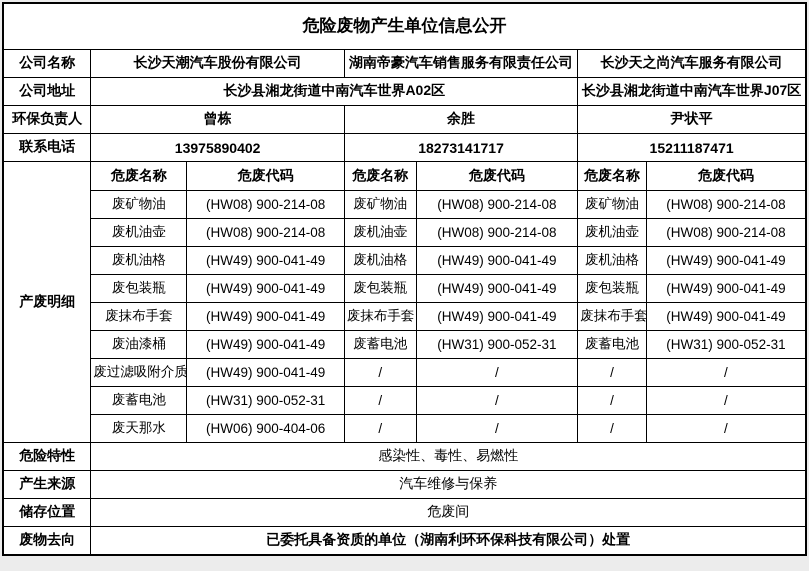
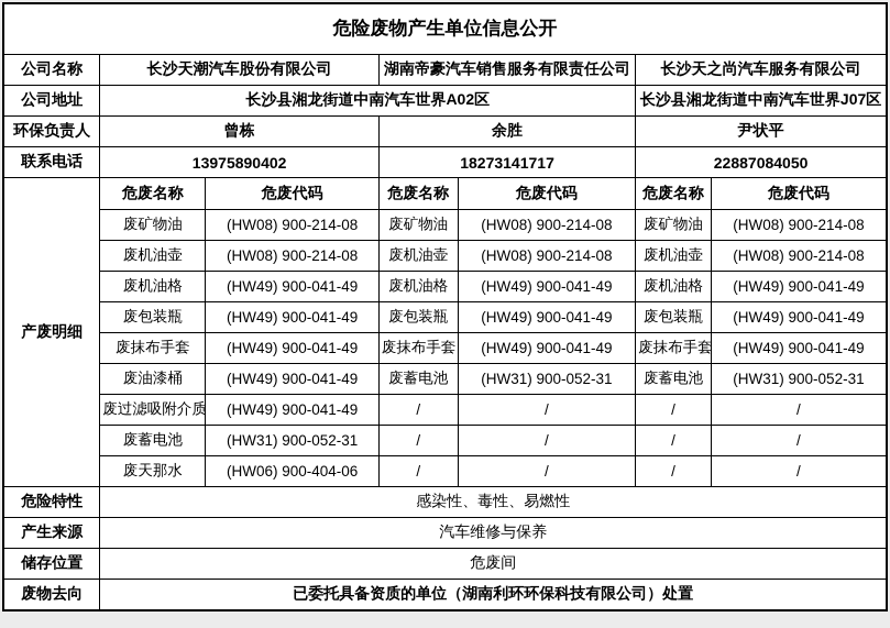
  危险废物产生单位信息公开
  公司名称	长沙天潮汽车股份有限公司	湖南帝豪汽车销售服务有限责任公司	长沙天之尚汽车服务有限公司
  公司地址	长沙县湘龙街道中南汽车世界A02区	长沙县湘龙街道中南汽车世界J07区
  环保负责人	曾栋	余胜	尹状平
- 联系电话	13975890402	18273141717	15211187471
+ 联系电话	13975890402	18273141717	22887084050
  产废明细	危废名称	危废代码	危废名称	危废代码	危废名称	危废代码
  废矿物油	(HW08) 900-214-08	废矿物油	(HW08) 900-214-08	废矿物油	(HW08) 900-214-08
  废机油壶	(HW08) 900-214-08	废机油壶	(HW08) 900-214-08	废机油壶	(HW08) 900-214-08
  废机油格	(HW49) 900-041-49	废机油格	(HW49) 900-041-49	废机油格	(HW49) 900-041-49
  废包装瓶	(HW49) 900-041-49	废包装瓶	(HW49) 900-041-49	废包装瓶	(HW49) 900-041-49
  废抹布手套	(HW49) 900-041-49	废抹布手套	(HW49) 900-041-49	废抹布手套	(HW49) 900-041-49
  废油漆桶	(HW49) 900-041-49	废蓄电池	(HW31) 900-052-31	废蓄电池	(HW31) 900-052-31
  废过滤吸附介质	(HW49) 900-041-49	/	/	/	/
  废蓄电池	(HW31) 900-052-31	/	/	/	/
  废天那水	(HW06) 900-404-06	/	/	/	/
  危险特性	感染性、毒性、易燃性
  产生来源	汽车维修与保养
  储存位置	危废间
  废物去向	已委托具备资质的单位（湖南利环环保科技有限公司）处置
